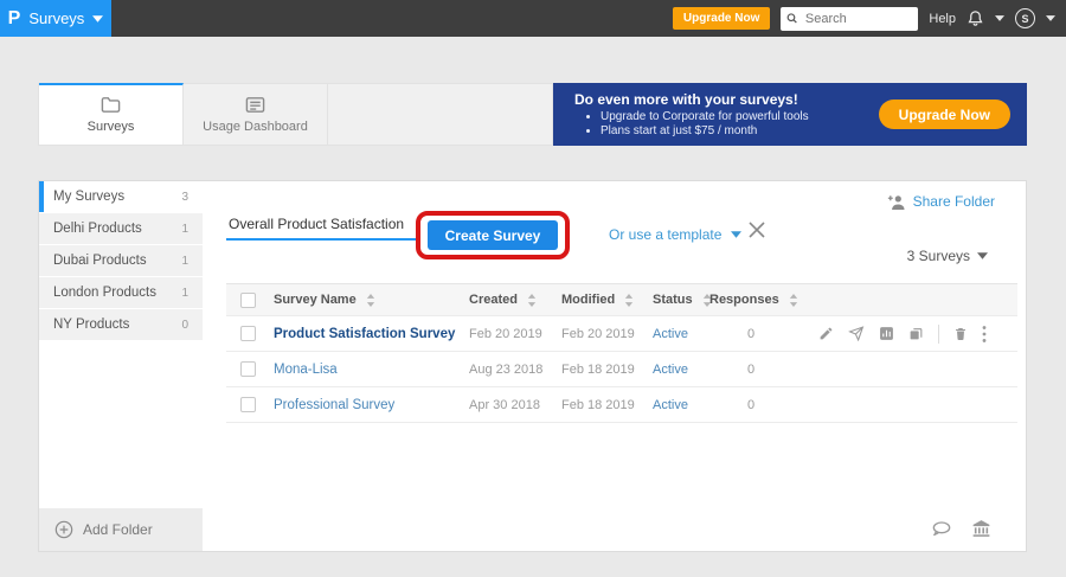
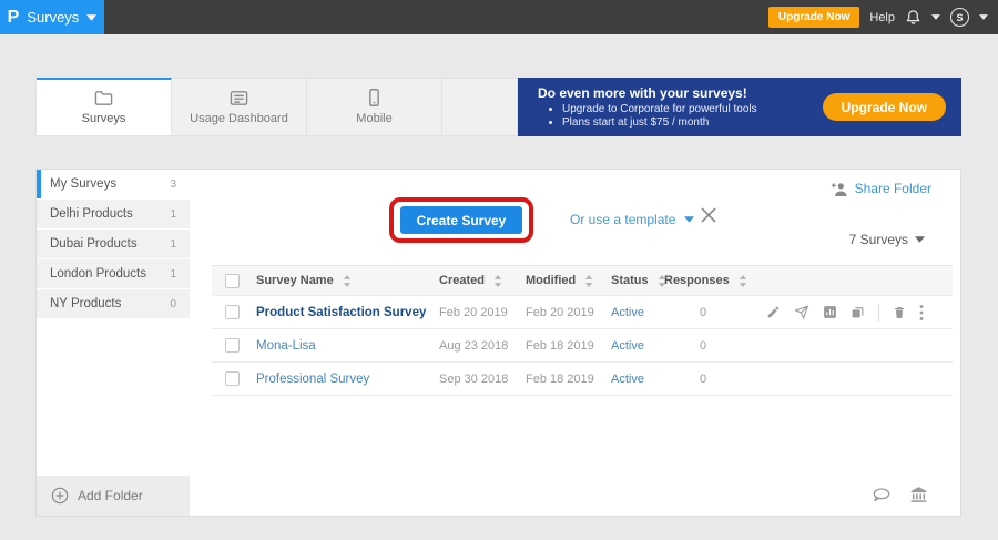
  P
  Surveys
  Upgrade Now
- Search
  Help
  S
  Surveys
  Usage Dashboard
+ Mobile
  Do even more with your surveys!
  Upgrade to Corporate for powerful tools
  Plans start at just $75 / month
  Upgrade Now
  My Surveys
  3
  Delhi Products
  1
  Dubai Products
  1
  London Products
  1
  NY Products
  0
  Add Folder
  Share Folder
- Overall Product Satisfaction
  Create Survey
  Or use a template
- 3 Surveys
+ 7 Surveys
  Survey Name
  Created
  Modified
  Status
  Responses
  Product Satisfaction Survey
  Feb 20 2019
  Feb 20 2019
  Active
  0
  Mona-Lisa
  Aug 23 2018
  Feb 18 2019
  Active
  0
  Professional Survey
- Apr 30 2018
+ Sep 30 2018
  Feb 18 2019
  Active
  0
